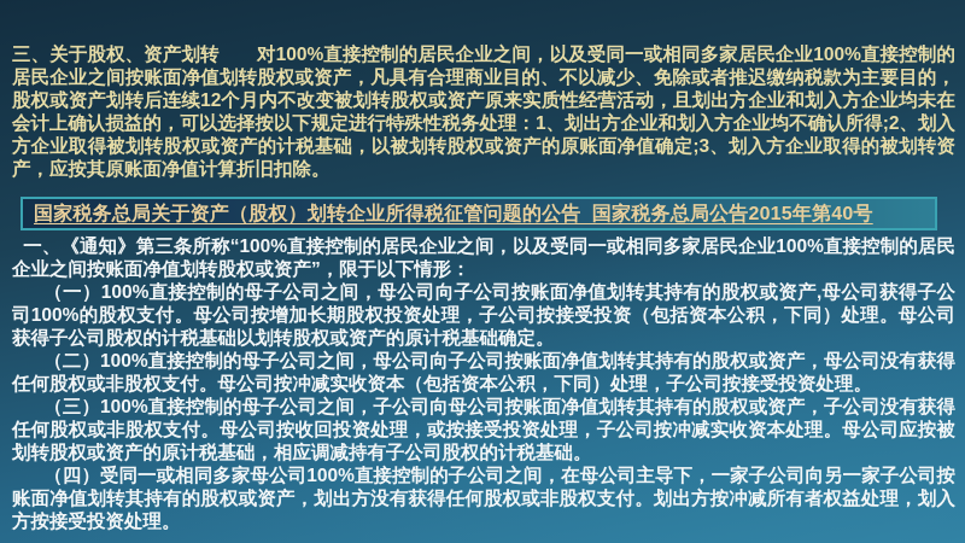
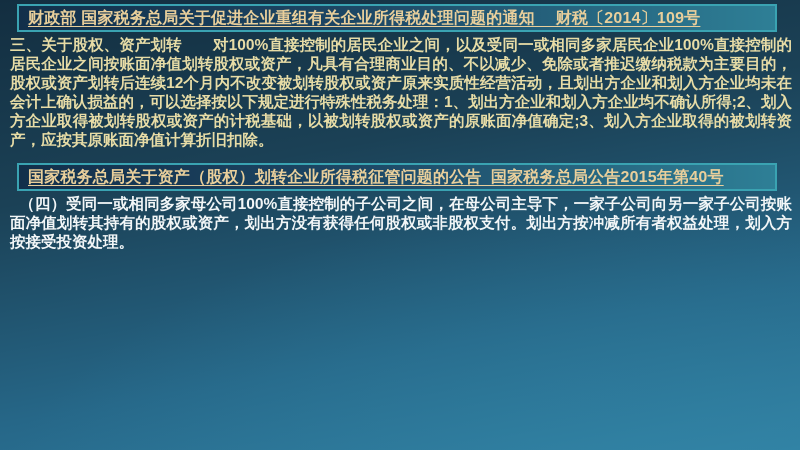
+ 财政部 国家税务总局关于促进企业重组有关企业所得税处理问题的通知 财税〔2014〕109号
  三、关于股权、资产划转 对100%直接控制的居民企业之间，以及受同一或相同多家居民企业100%直接控制的居民企业之间按账面净值划转股权或资产，凡具有合理商业目的、不以减少、免除或者推迟缴纳税款为主要目的，股权或资产划转后连续12个月内不改变被划转股权或资产原来实质性经营活动，且划出方企业和划入方企业均未在会计上确认损益的，可以选择按以下规定进行特殊性税务处理：1、划出方企业和划入方企业均不确认所得;2、划入方企业取得被划转股权或资产的计税基础，以被划转股权或资产的原账面净值确定;3、划入方企业取得的被划转资产，应按其原账面净值计算折旧扣除。
  国家税务总局关于资产（股权）划转企业所得税征管问题的公告 国家税务总局公告2015年第40号
- 一、《通知》第三条所称“100%直接控制的居民企业之间，以及受同一或相同多家居民企业100%直接控制的居民企业之间按账面净值划转股权或资产”，限于以下情形：
- （一）100%直接控制的母子公司之间，母公司向子公司按账面净值划转其持有的股权或资产,母公司获得子公司100%的股权支付。母公司按增加长期股权投资处理，子公司按接受投资（包括资本公积，下同）处理。母公司获得子公司股权的计税基础以划转股权或资产的原计税基础确定。
- （二）100%直接控制的母子公司之间，母公司向子公司按账面净值划转其持有的股权或资产，母公司没有获得任何股权或非股权支付。母公司按冲减实收资本（包括资本公积，下同）处理，子公司按接受投资处理。
- （三）100%直接控制的母子公司之间，子公司向母公司按账面净值划转其持有的股权或资产，子公司没有获得任何股权或非股权支付。母公司按收回投资处理，或按接受投资处理，子公司按冲减实收资本处理。母公司应按被划转股权或资产的原计税基础，相应调减持有子公司股权的计税基础。
  （四）受同一或相同多家母公司100%直接控制的子公司之间，在母公司主导下，一家子公司向另一家子公司按账面净值划转其持有的股权或资产，划出方没有获得任何股权或非股权支付。划出方按冲减所有者权益处理，划入方按接受投资处理。
